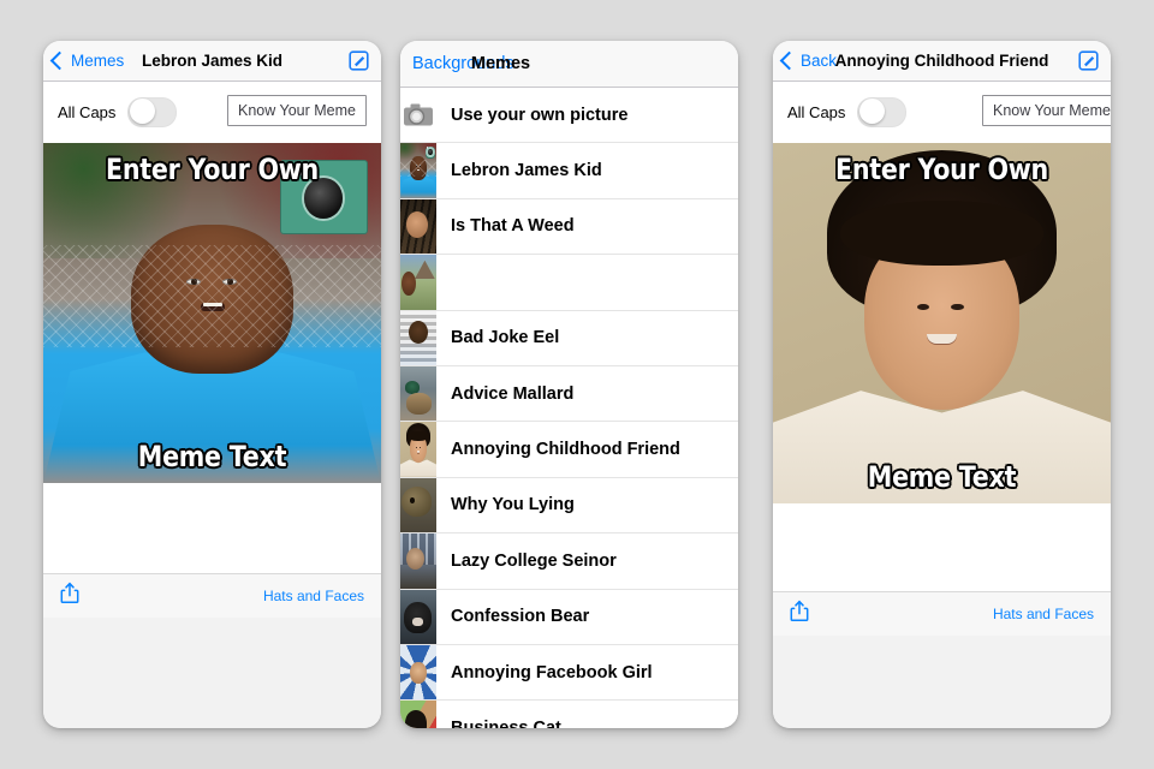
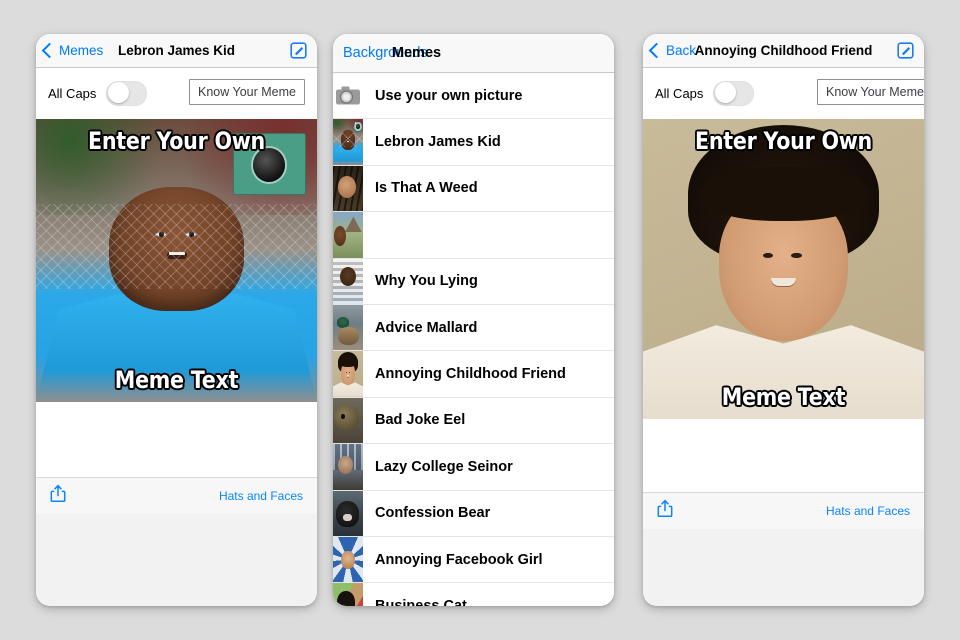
  Memes
  Lebron James Kid
  All Caps
  Know Your Meme
  Enter Your Own
  Meme Text
  Hats and Faces
  Backgrounds
  Memes
  Use your own picture
  Lebron James Kid
  Is That A Weed
- Bad Joke Eel
+ Why You Lying
  Advice Mallard
  Annoying Childhood Friend
- Why You Lying
+ Bad Joke Eel
  Lazy College Seinor
  Confession Bear
  Annoying Facebook Girl
  Business Cat
  Back
  Annoying Childhood Friend
  All Caps
  Know Your Meme
  Enter Your Own
  Meme Text
  Hats and Faces
